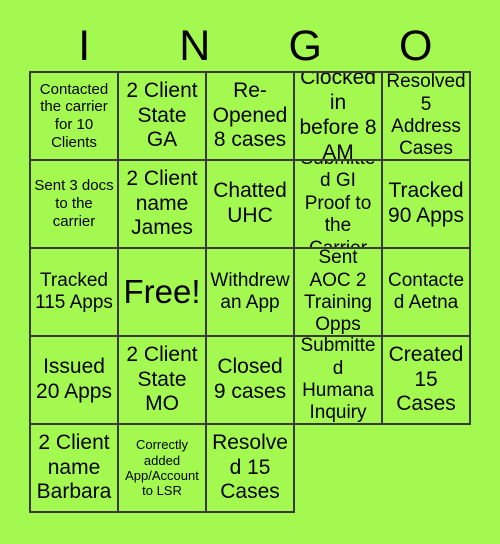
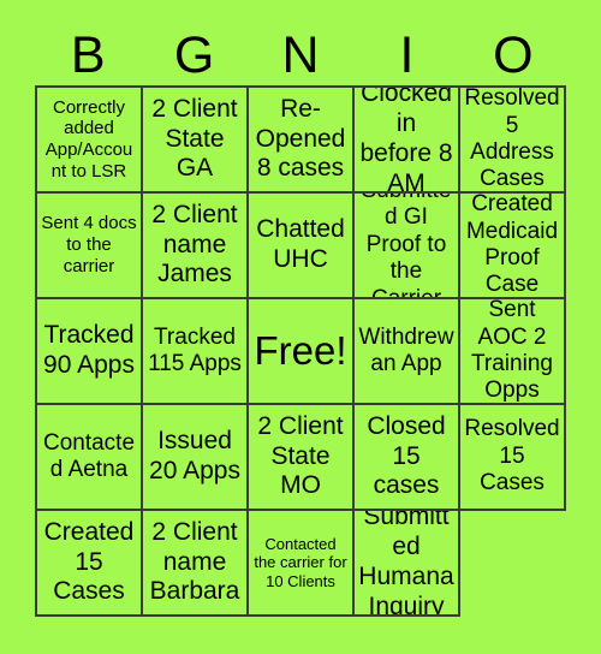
+ B
- I
+ G
  N
- G
+ I
  O
- Contacted the carrier for 10 Clients
+ Correctly added App/Account to LSR
  2 Client State GA
  Re-Opened 8 cases
  Clocked in before 8 AM
  Resolved 5 Address Cases
- Sent 3 docs to the carrier
+ Sent 4 docs to the carrier
  2 Client name James
  Chatted UHC
+ Created Medicaid Proof Case
  Tracked 90 Apps
  Tracked 115 Apps
  Free!
  Withdrew an App
  Sent AOC 2 Training Opps
  Contacted Aetna
  Issued 20 Apps
  2 Client State MO
- Closed 9 cases
+ Closed 15 cases
- Submitted Humana Inquiry
+ Resolved 15 Cases
  Created 15 Cases
  2 Client name Barbara
- Correctly added App/Account to LSR
+ Contacted the carrier for 10 Clients
- Resolved 15 Cases
+ Submitted Humana Inquiry
